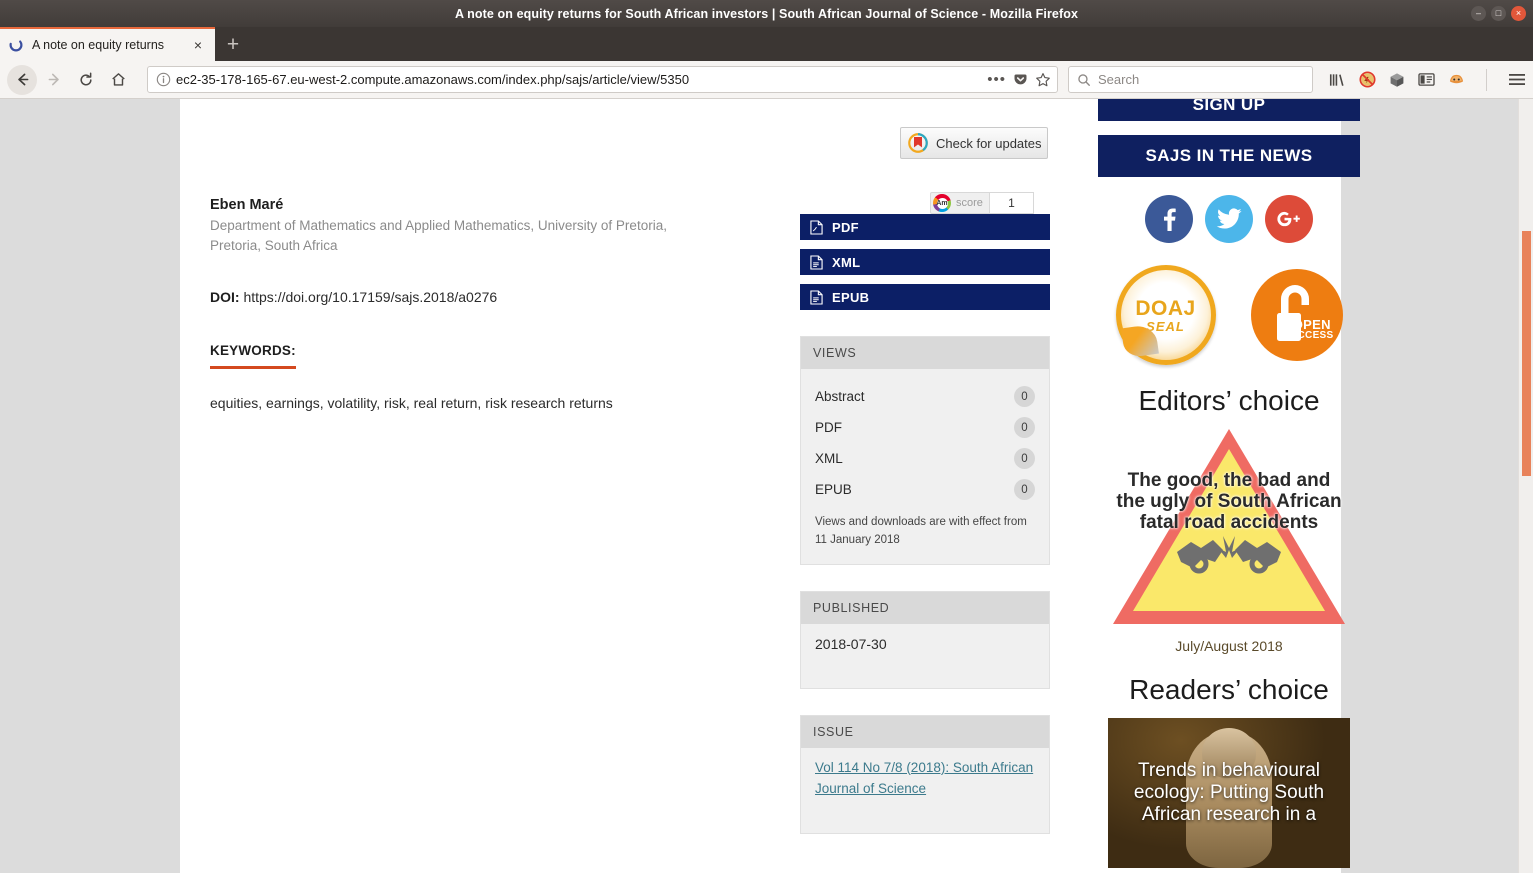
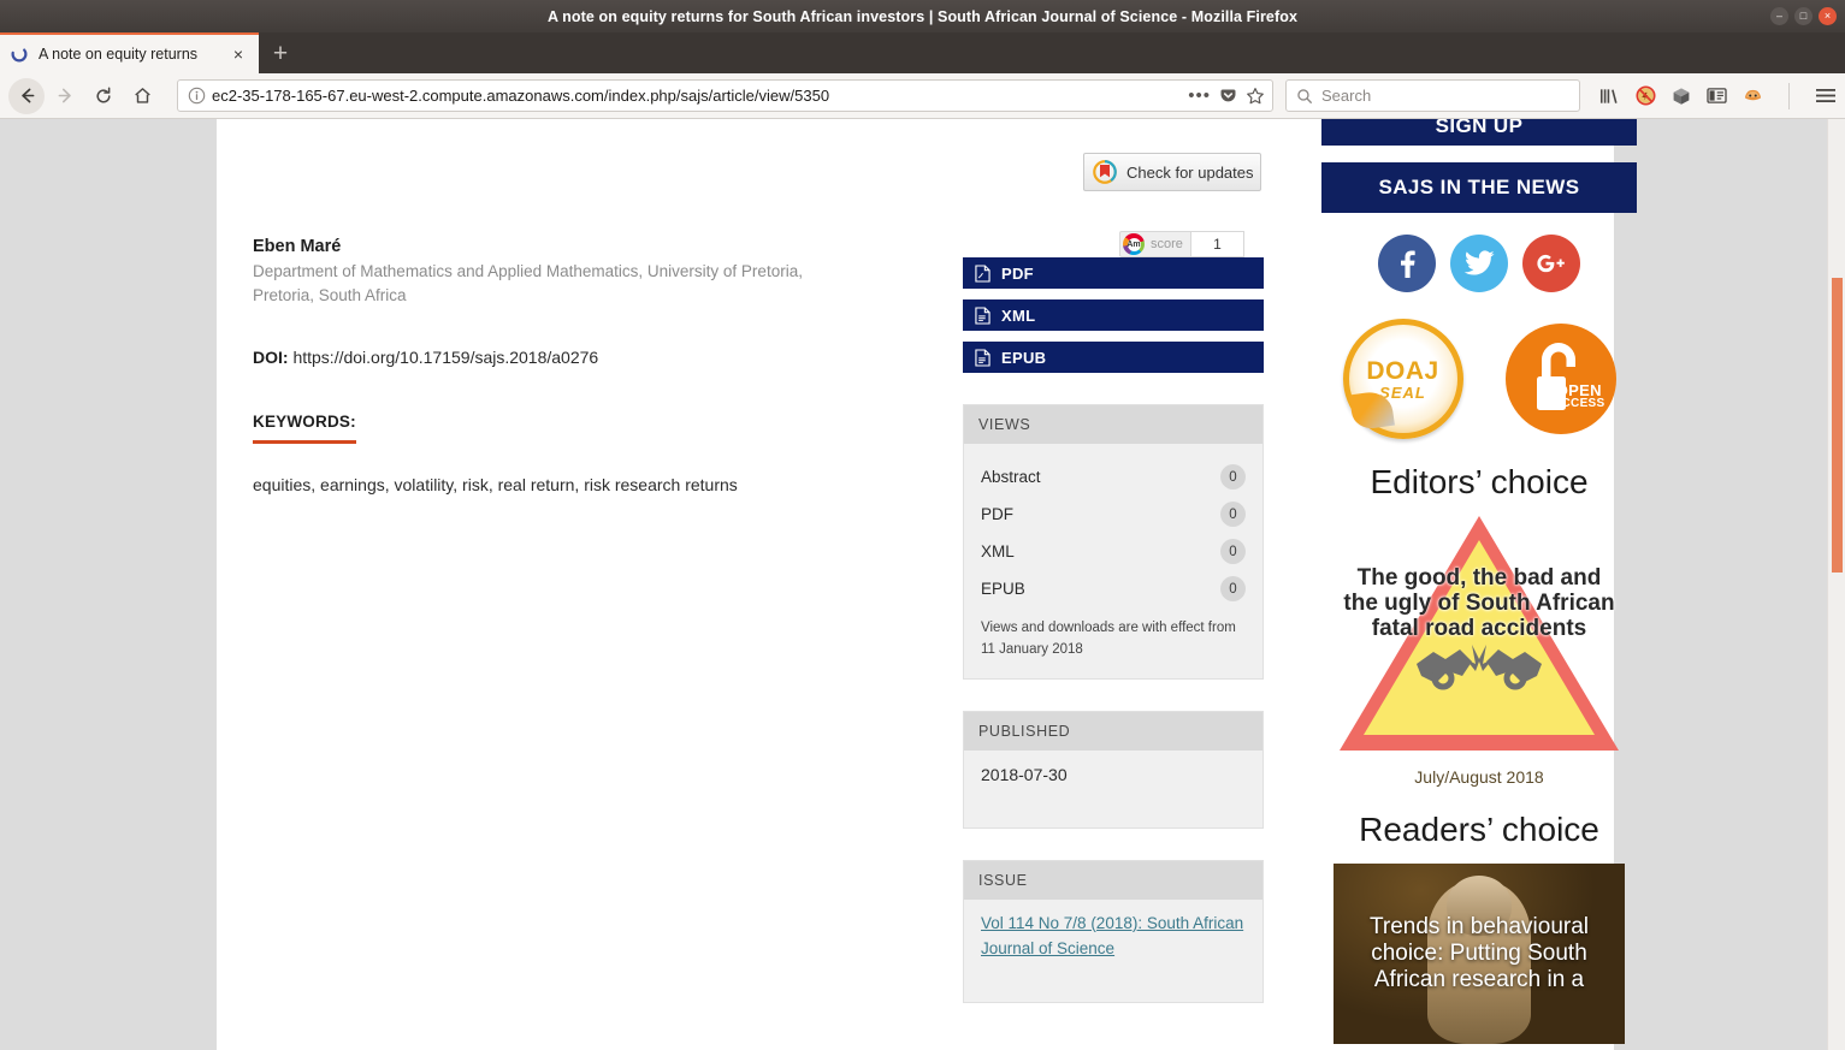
  A note on equity returns for South African investors | South African Journal of Science - Mozilla Firefox
  –
  □
  ×
  A note on equity returns
  ×
  +
  ec2-35-178-165-67.eu-west-2.compute.amazonaws.com/index.php/sajs/article/view/5350
  •••
  Search
  Eben Maré
  Department of Mathematics and Applied Mathematics, University of Pretoria, Pretoria, South Africa
  DOI: https://doi.org/10.17159/sajs.2018/a0276
  KEYWORDS:
  equities, earnings, volatility, risk, real return, risk research returns
  Check for updates
  score
  1
  PDF
  XML
  EPUB
  VIEWS
  Abstract
  0
  PDF
  0
  XML
  0
  EPUB
  0
  Views and downloads are with effect from 11 January 2018
  PUBLISHED
  2018-07-30
  ISSUE
  Vol 114 No 7/8 (2018): South African Journal of Science
  SIGN UP
  SAJS IN THE NEWS
  DOAJ
  SEAL
  OPEN
  ACCESS
  Editors’ choice
  The good, the bad and the ugly of South African fatal road accidents
  July/August 2018
  Readers’ choice
- Trends in behavioural ecology: Putting South African research in a
+ Trends in behavioural choice: Putting South African research in a
